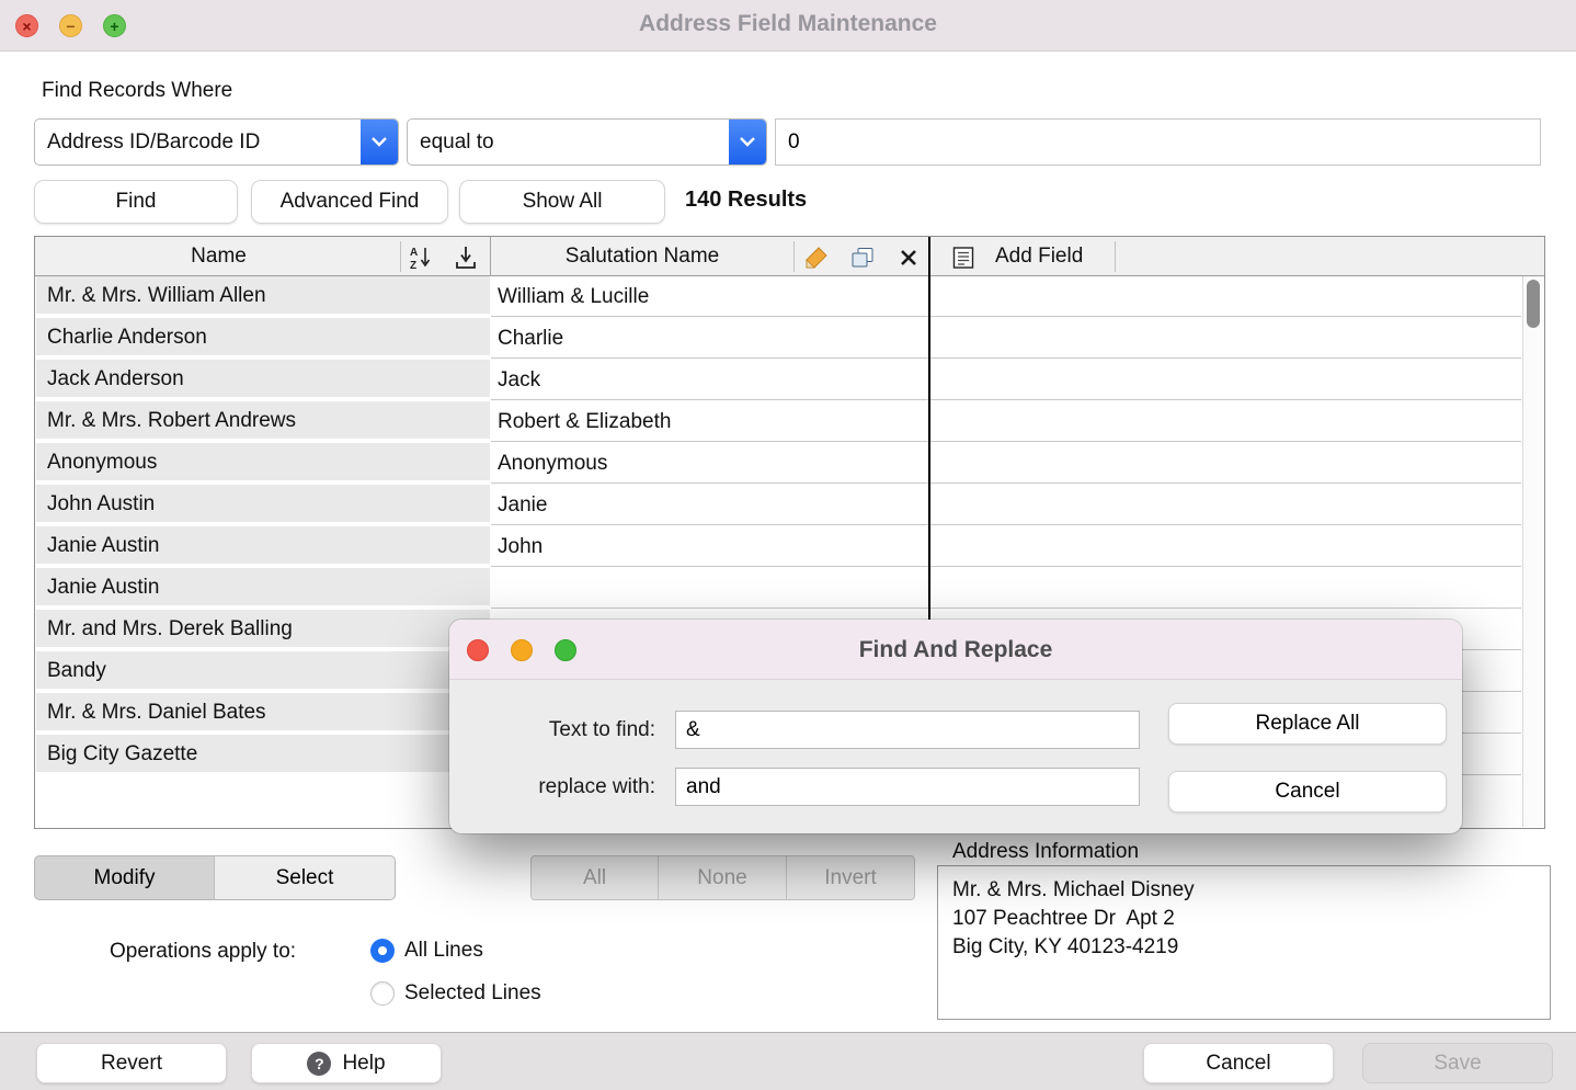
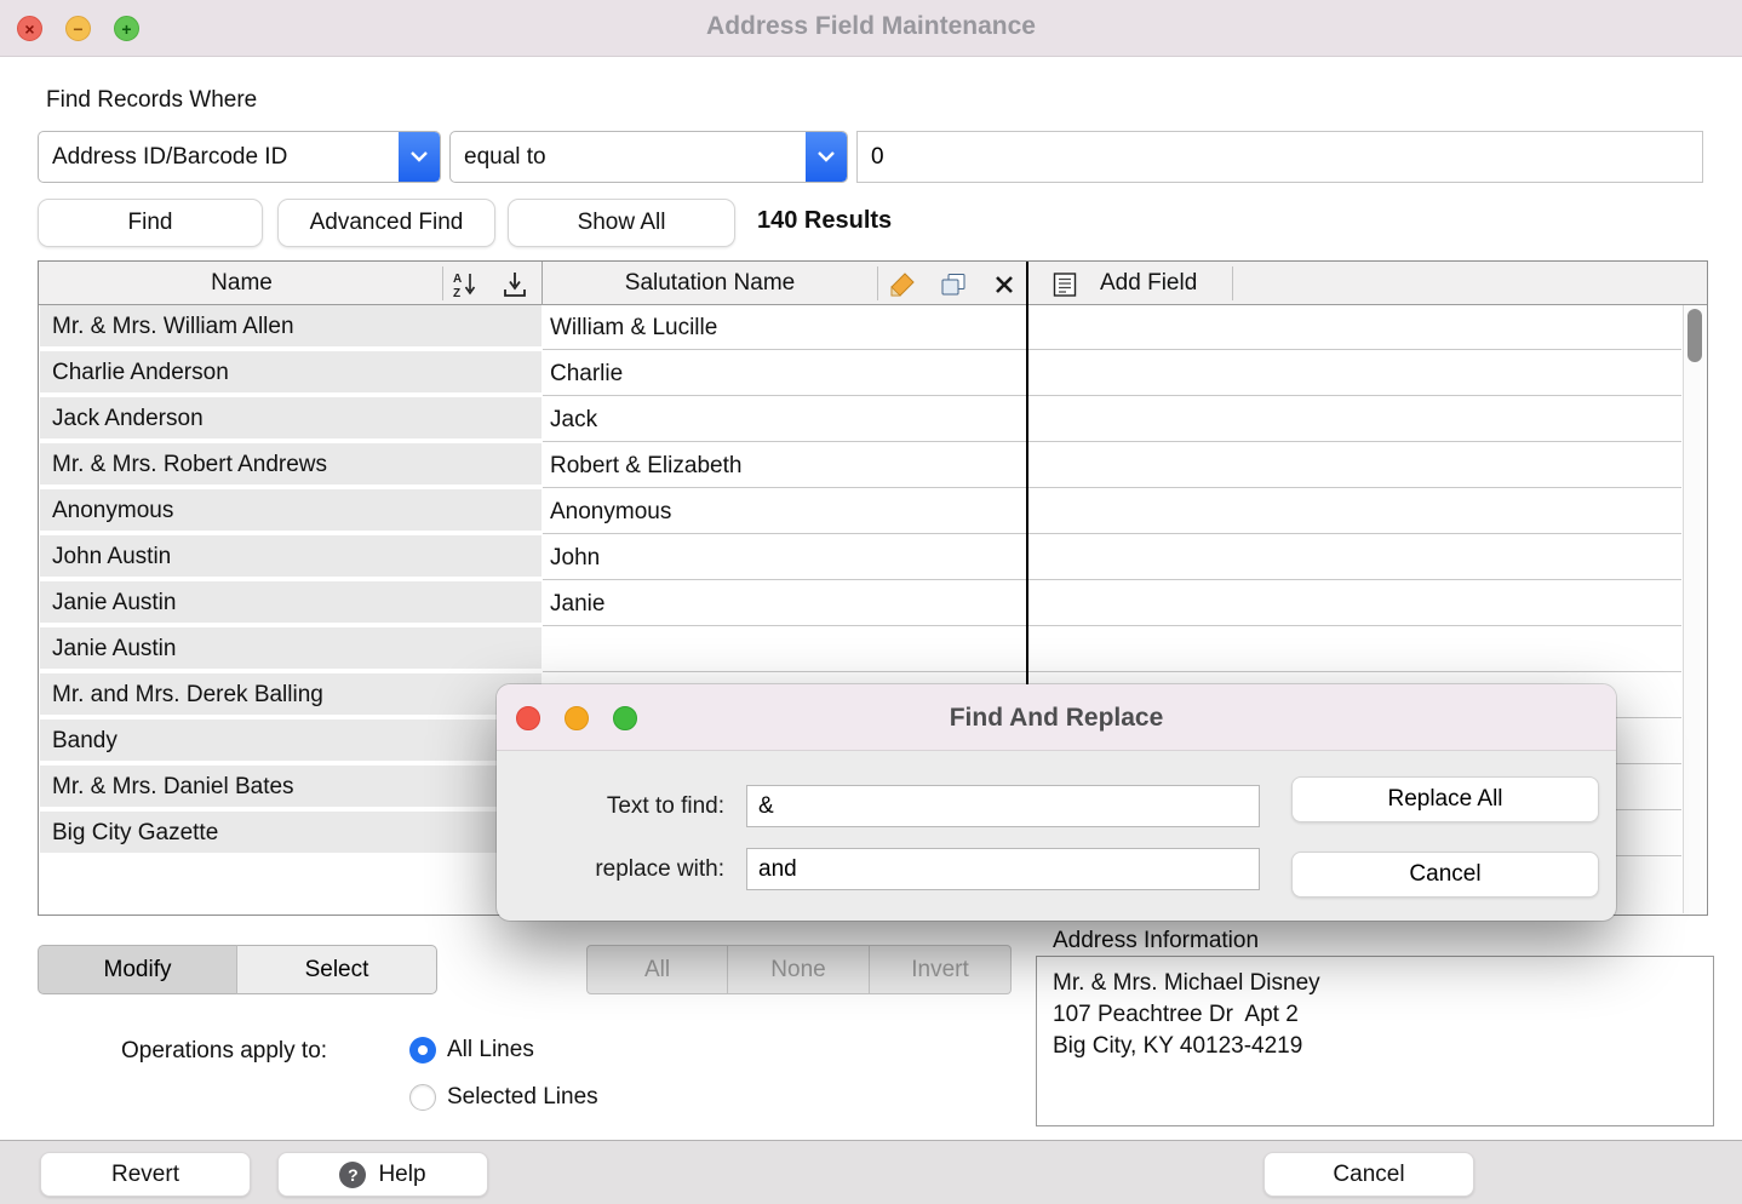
  ×
  −
  +
  Address Field Maintenance
  Find Records Where
  Address ID/Barcode ID
  equal to
  0
  Find
  Advanced Find
  Show All
  140 Results
  Name
  A
  Z
  Salutation Name
  Add Field
  Mr. & Mrs. William Allen
  William & Lucille
  Charlie Anderson
  Charlie
  Jack Anderson
  Jack
  Mr. & Mrs. Robert Andrews
  Robert & Elizabeth
  Anonymous
  Anonymous
  John Austin
- Janie
+ John
  Janie Austin
- John
+ Janie
  Janie Austin
  Mr. and Mrs. Derek Balling
  Bandy
  Mr. & Mrs. Daniel Bates
  Big City Gazette
  Modify
  Select
  All
  None
  Invert
  Address Information
  Mr. & Mrs. Michael Disney
  107 Peachtree Dr Apt 2
  Big City, KY 40123-4219
  Operations apply to:
  All Lines
  Selected Lines
  Find And Replace
  Text to find:
  &
  replace with:
  and
  Replace All
  Cancel
  Revert
  ?
  Help
  Cancel
- Save
